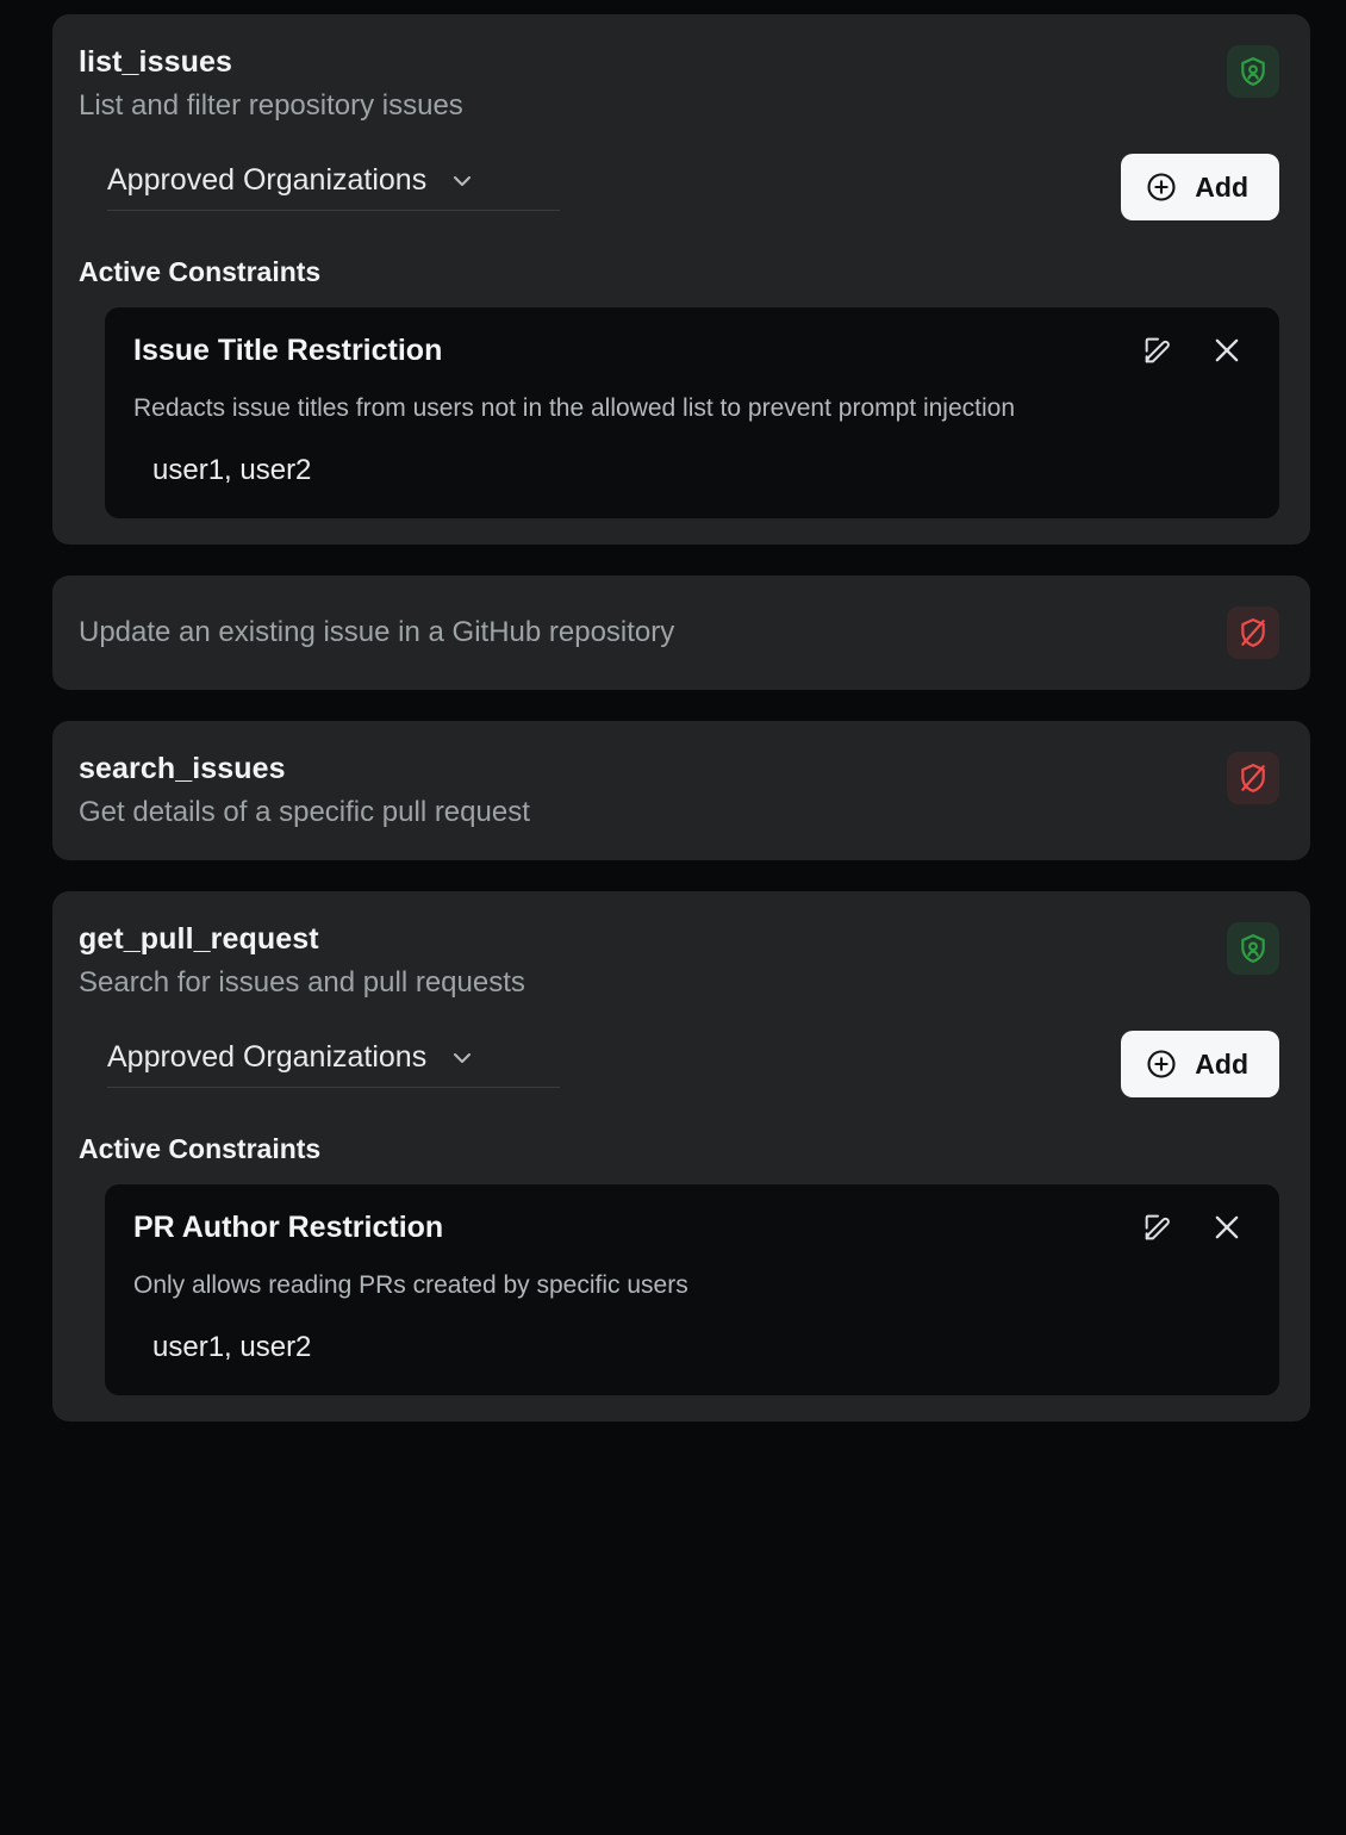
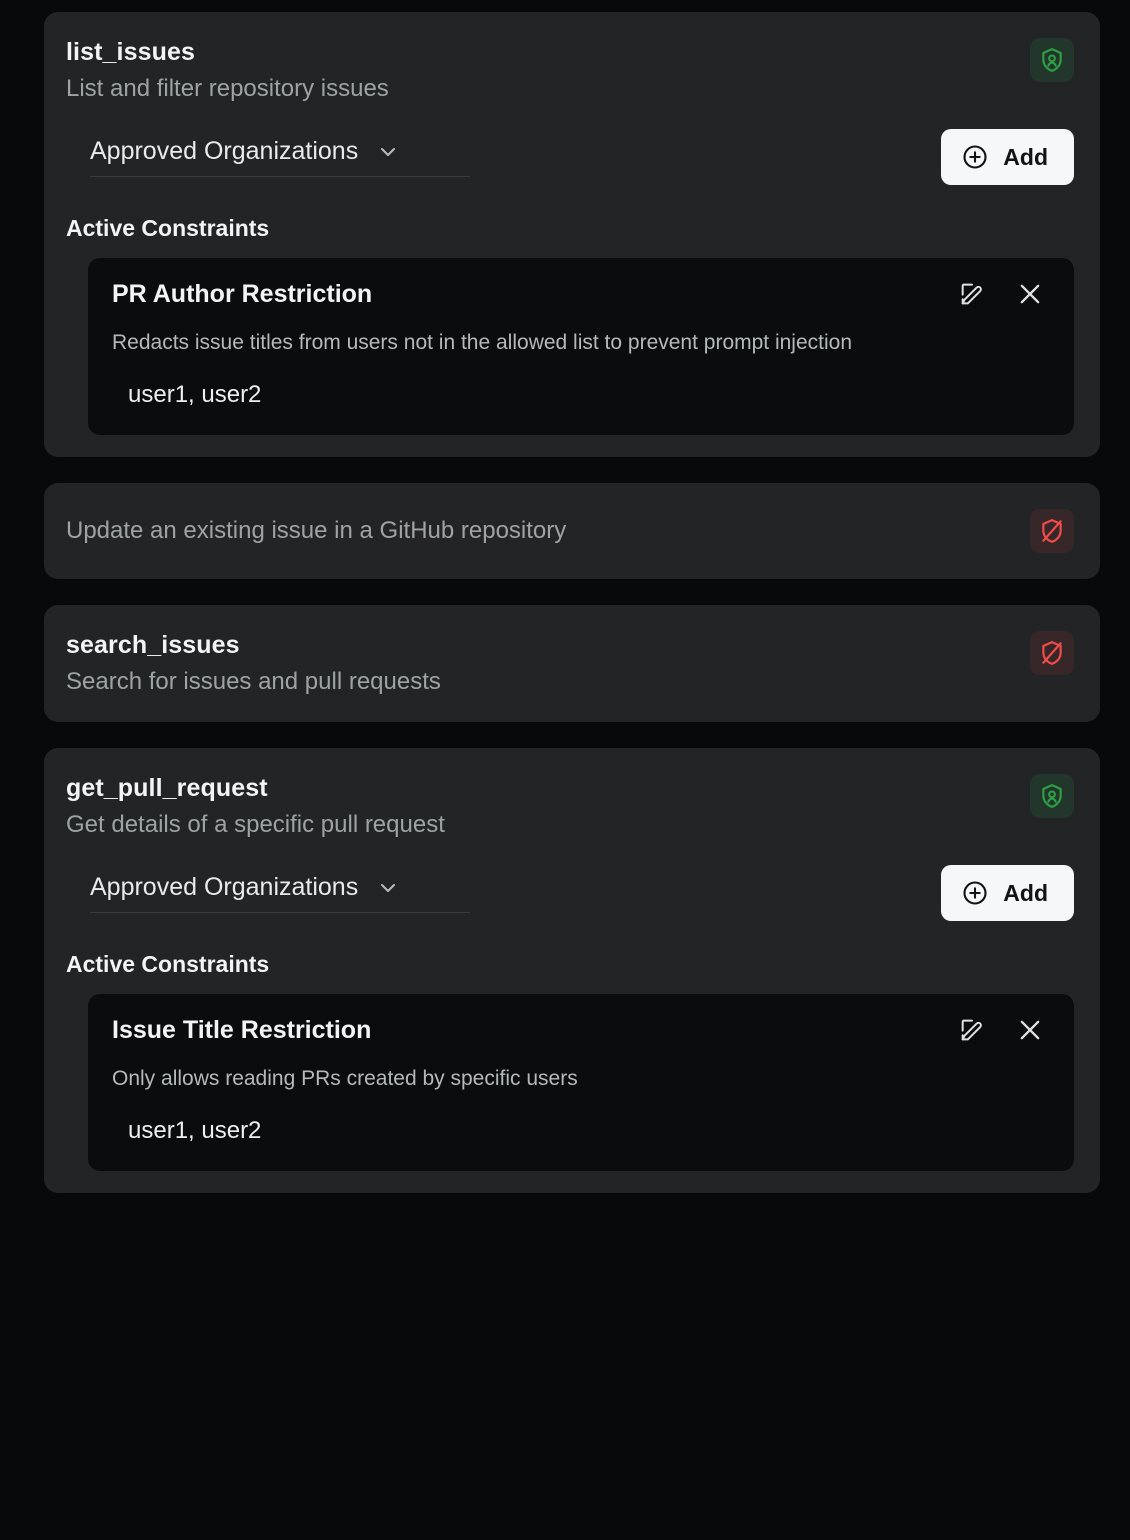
  list_issues
  List and filter repository issues
  Approved Organizations
  Add
  Active Constraints
- Issue Title Restriction
+ PR Author Restriction
  Redacts issue titles from users not in the allowed list to prevent prompt injection
  user1, user2
  Update an existing issue in a GitHub repository
  search_issues
- Get details of a specific pull request
+ Search for issues and pull requests
  get_pull_request
- Search for issues and pull requests
+ Get details of a specific pull request
  Approved Organizations
  Add
  Active Constraints
- PR Author Restriction
+ Issue Title Restriction
  Only allows reading PRs created by specific users
  user1, user2
